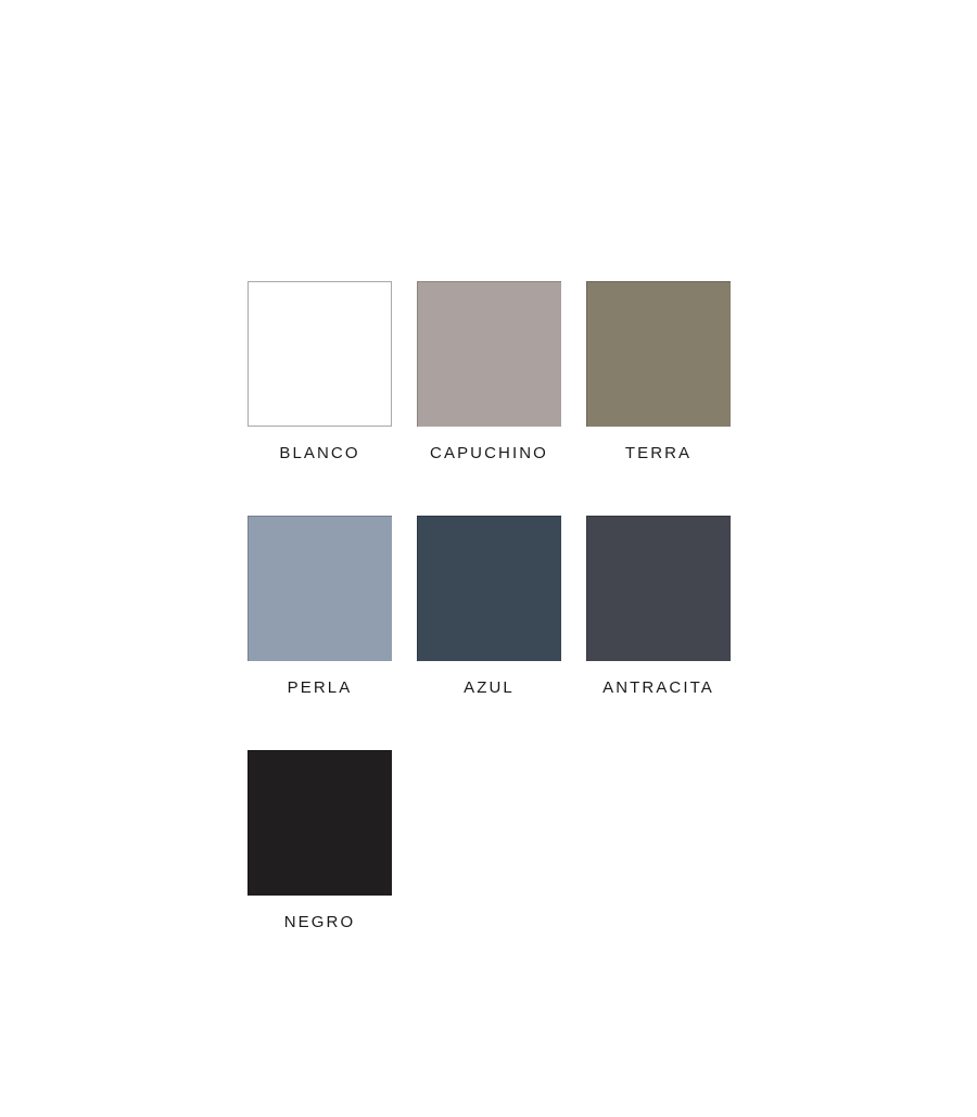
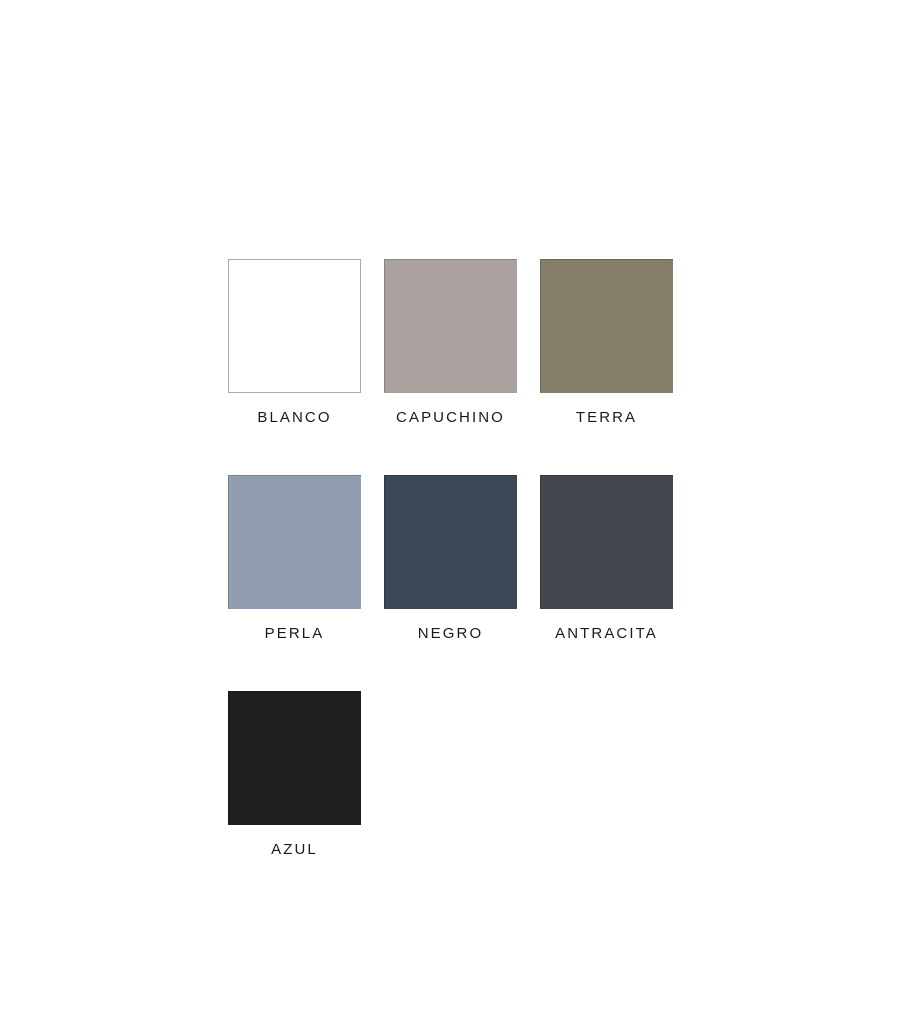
  BLANCO
  CAPUCHINO
  TERRA
  PERLA
- AZUL
+ NEGRO
  ANTRACITA
- NEGRO
+ AZUL
